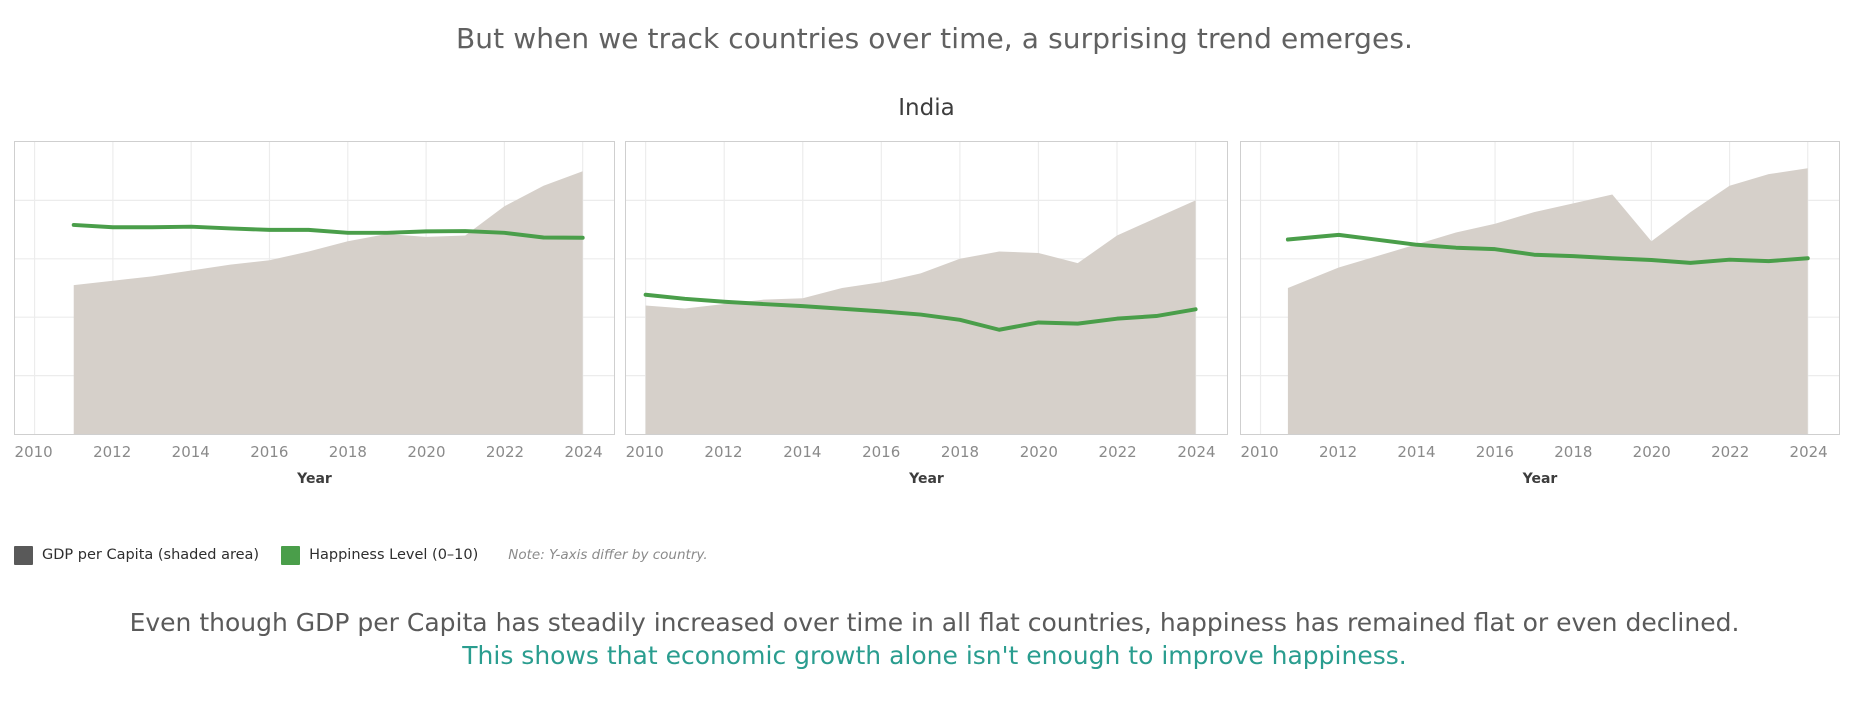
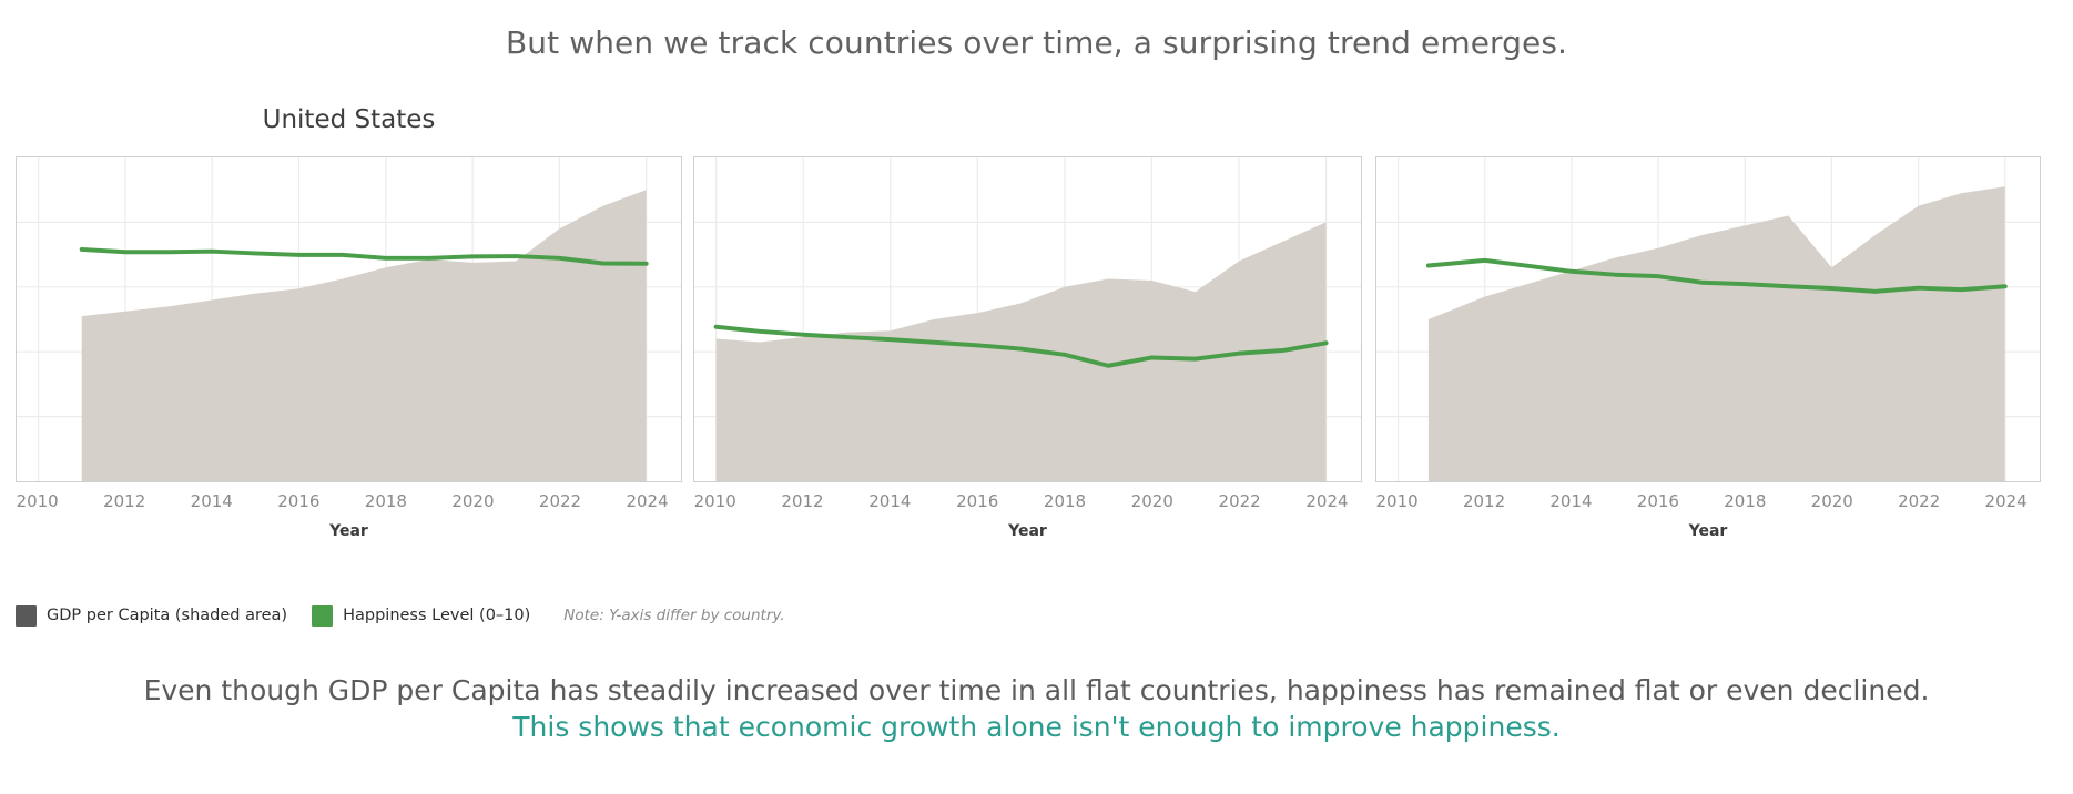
  But when we track countries over time, a surprising trend emerges.
+ United States
  2010
  2012
  2014
  2016
  2018
  2020
  2022
  2024
  Year
- India
  2010
  2012
  2014
  2016
  2018
  2020
  2022
  2024
  Year
  2010
  2012
  2014
  2016
  2018
  2020
  2022
  2024
  Year
  Even though GDP per Capita has steadily increased over time in all flat countries, happiness has remained flat or even declined.
  This shows that economic growth alone isn't enough to improve happiness.
  GDP per Capita (shaded area)
  Happiness Level (0–10)
  Note: Y-axis differ by country.
